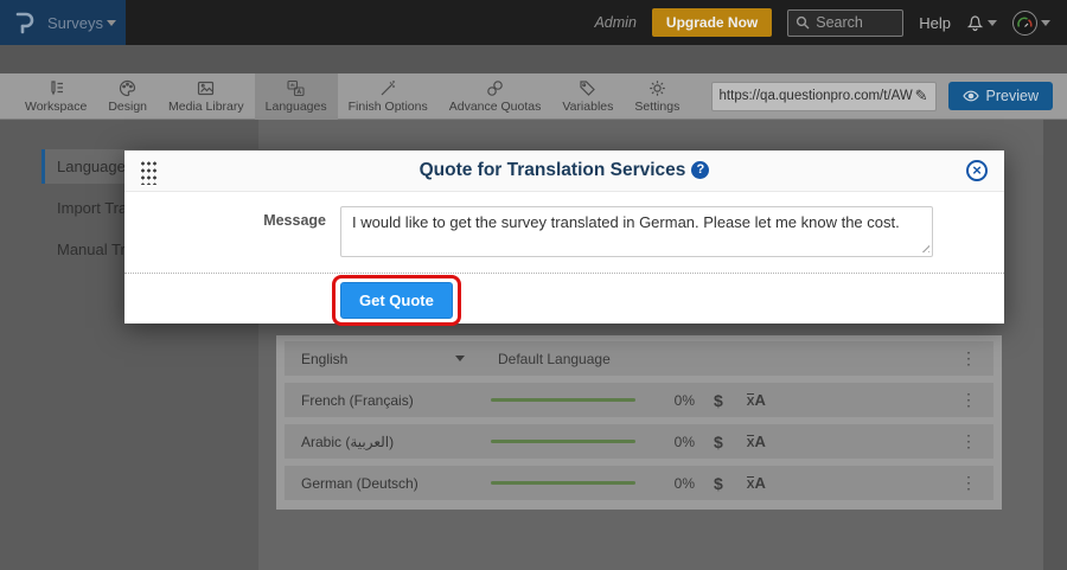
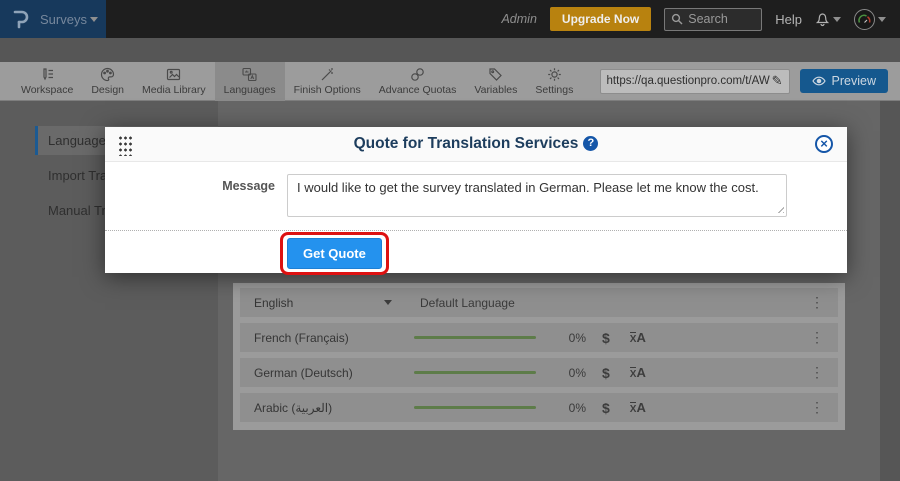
  Surveys
  Admin
  Upgrade Now
  Search
  Help
  Workspace
  Design
  Media Library
  Languages
  Finish Options
  Advance Quotas
  Variables
  Settings
  https://qa.questionpro.com/t/AW
  ✎
  Preview
  Language
  English
  Default Language
  ⋮
  French (Français)
  0%
  $
  X
  A
  ⋮
- Arabic (العربية)
+ German (Deutsch)
  0%
  $
  X
  A
  ⋮
- German (Deutsch)
+ Arabic (العربية)
  0%
  $
  X
  A
  ⋮
  Quote for Translation Services ?
  ×
  Message
  I would like to get the survey translated in German. Please let me know the cost.
  Get Quote
